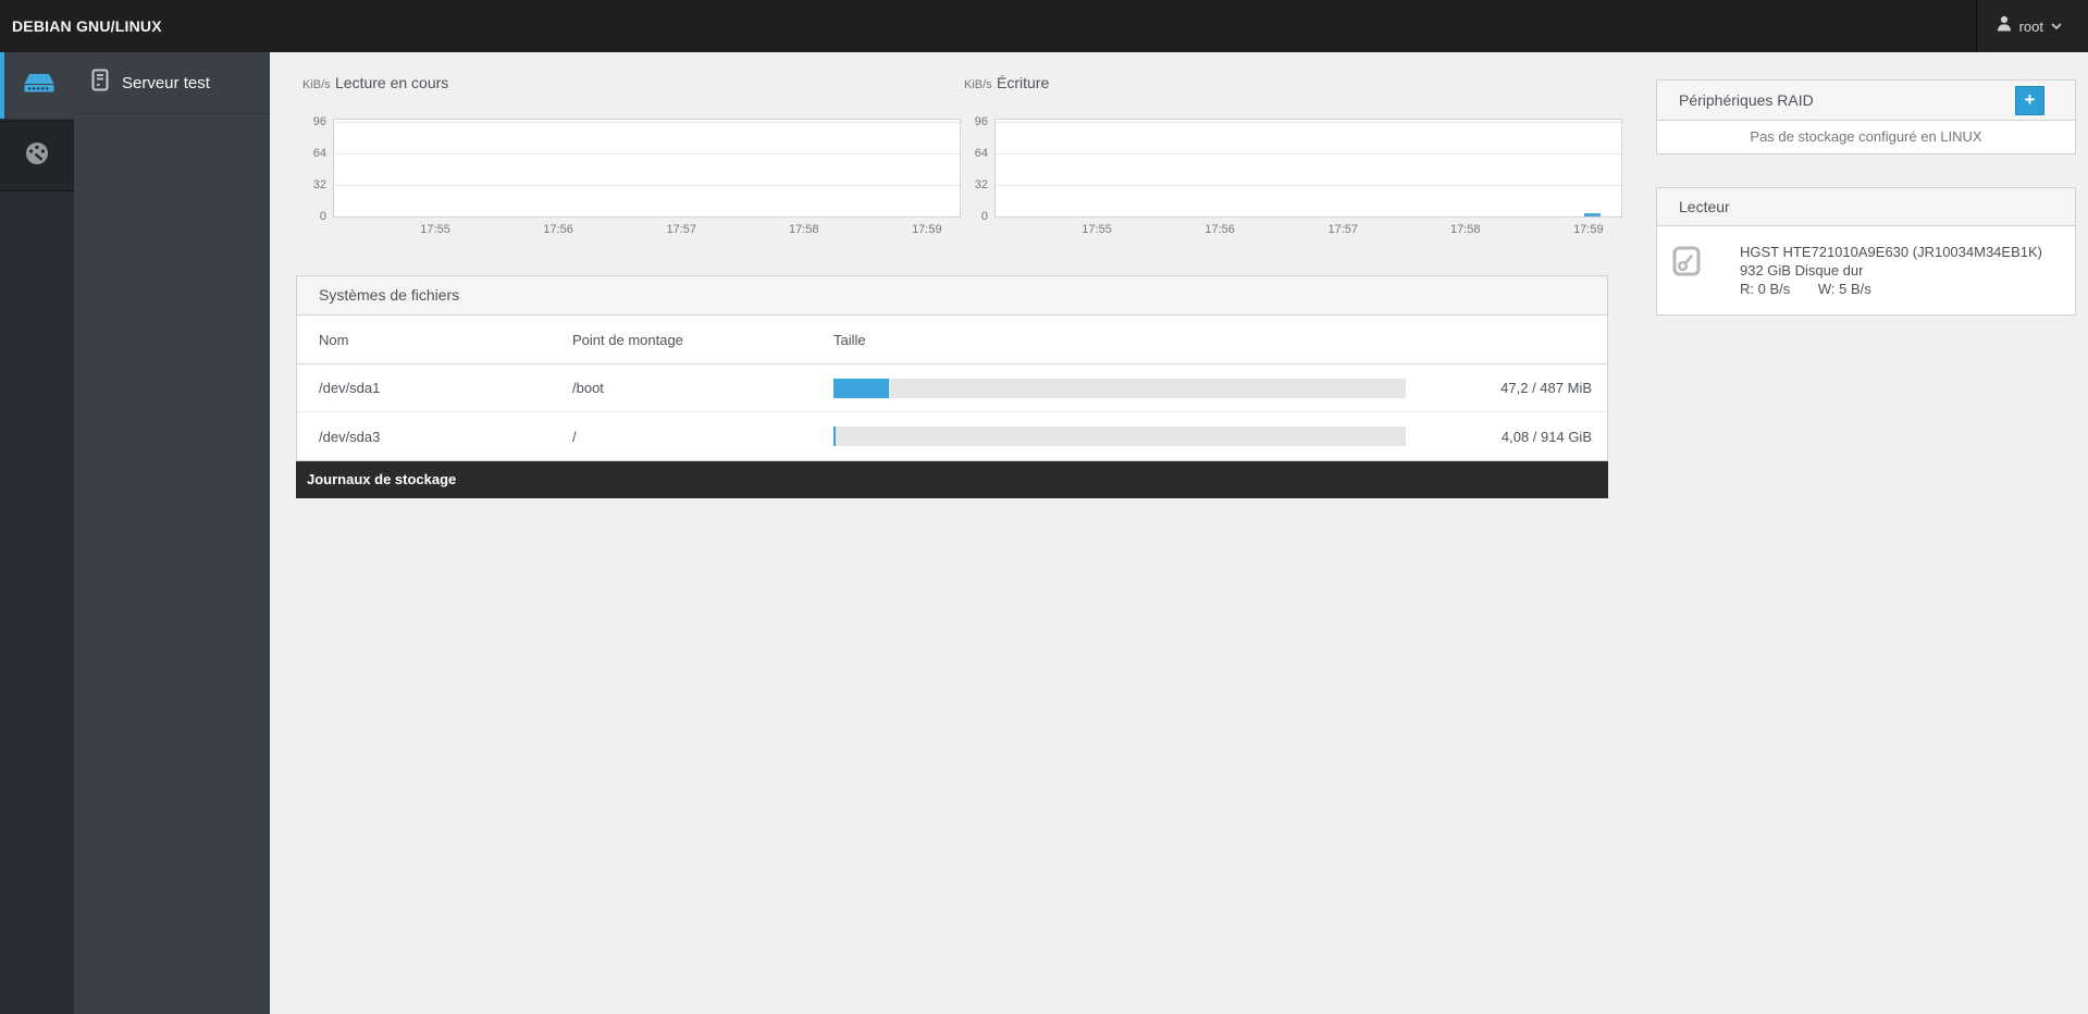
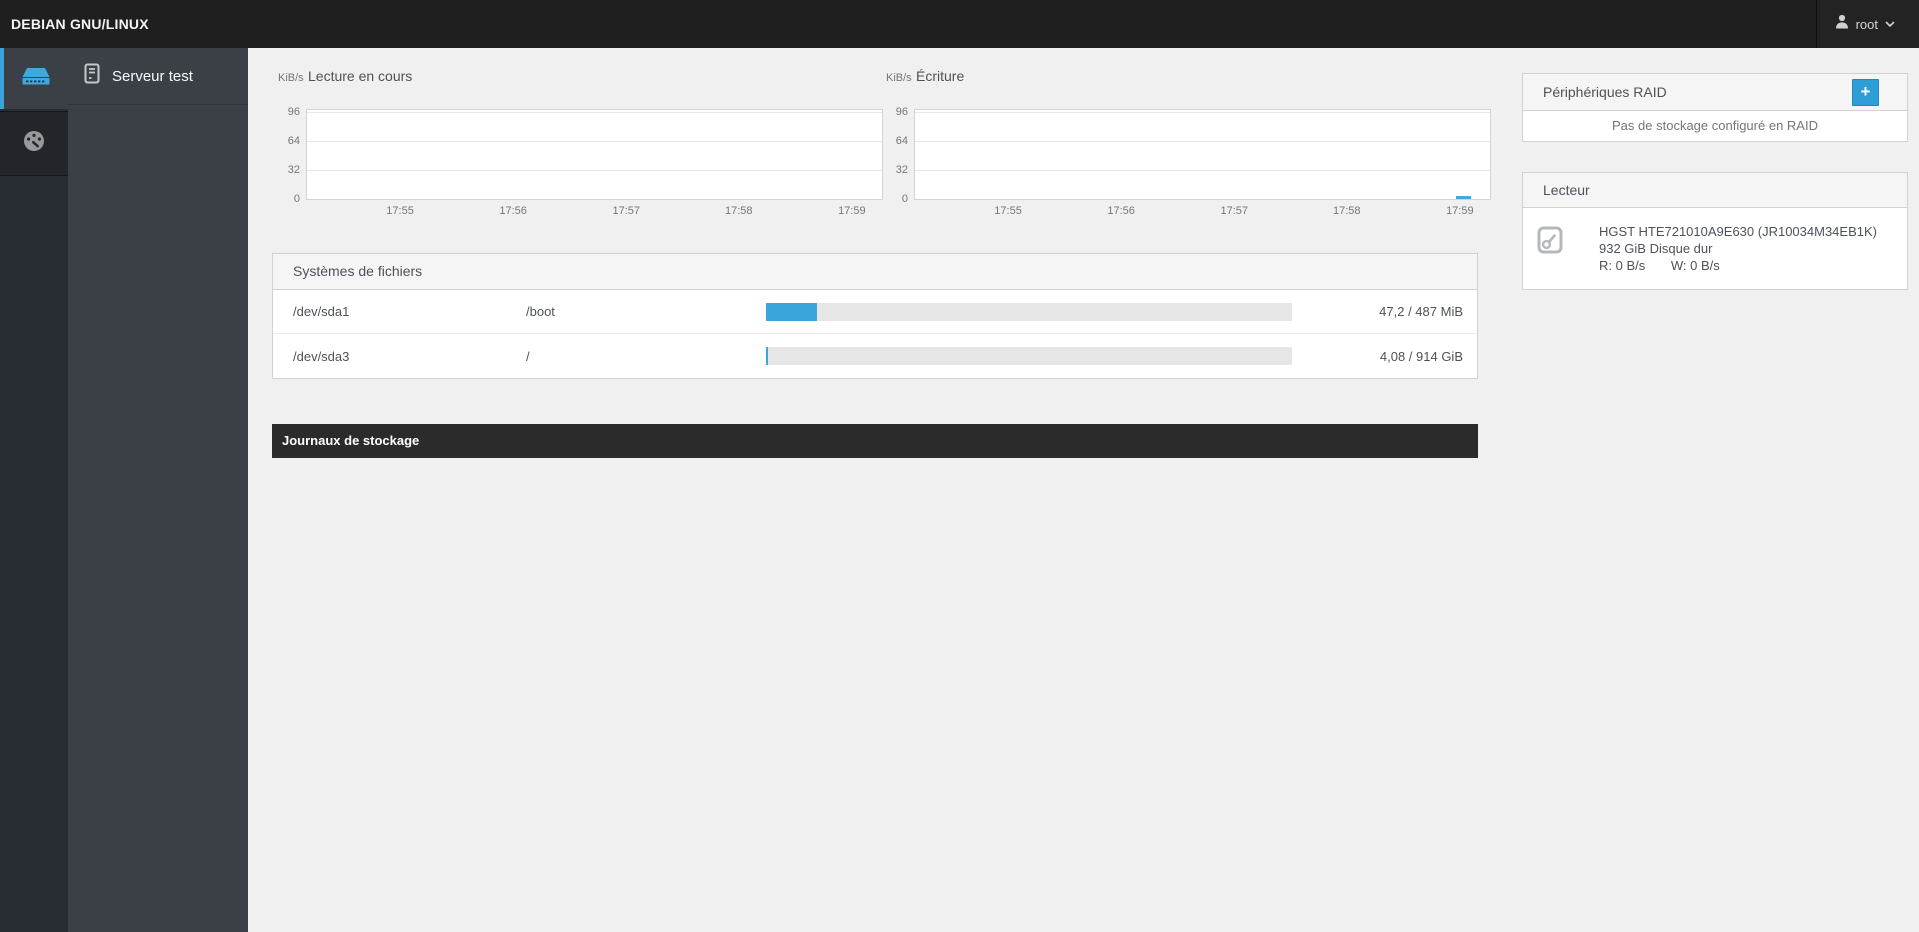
  DEBIAN GNU/LINUX
  root
  Serveur test
  KiB/s
  Lecture en cours
  96
  64
  32
  0
  17:55
  17:56
  17:57
  17:58
  17:59
  KiB/s
  Écriture
  96
  64
  32
  0
  17:55
  17:56
  17:57
  17:58
  17:59
  Systèmes de fichiers
- Nom
- Point de montage
- Taille
  /dev/sda1
  /boot
  47,2 / 487 MiB
  /dev/sda3
  /
  4,08 / 914 GiB
  Journaux de stockage
  Périphériques RAID
  +
- Pas de stockage configuré en LINUX
+ Pas de stockage configuré en RAID
  Lecteur
  HGST HTE721010A9E630 (JR10034M34EB1K)
  932 GiB Disque dur
- R: 0 B/s W: 5 B/s
+ R: 0 B/s W: 0 B/s
